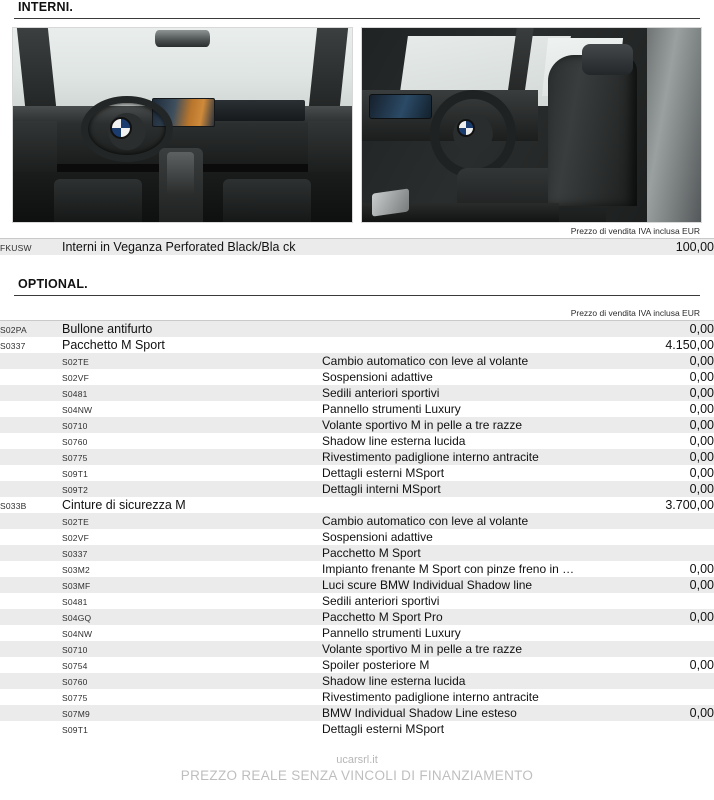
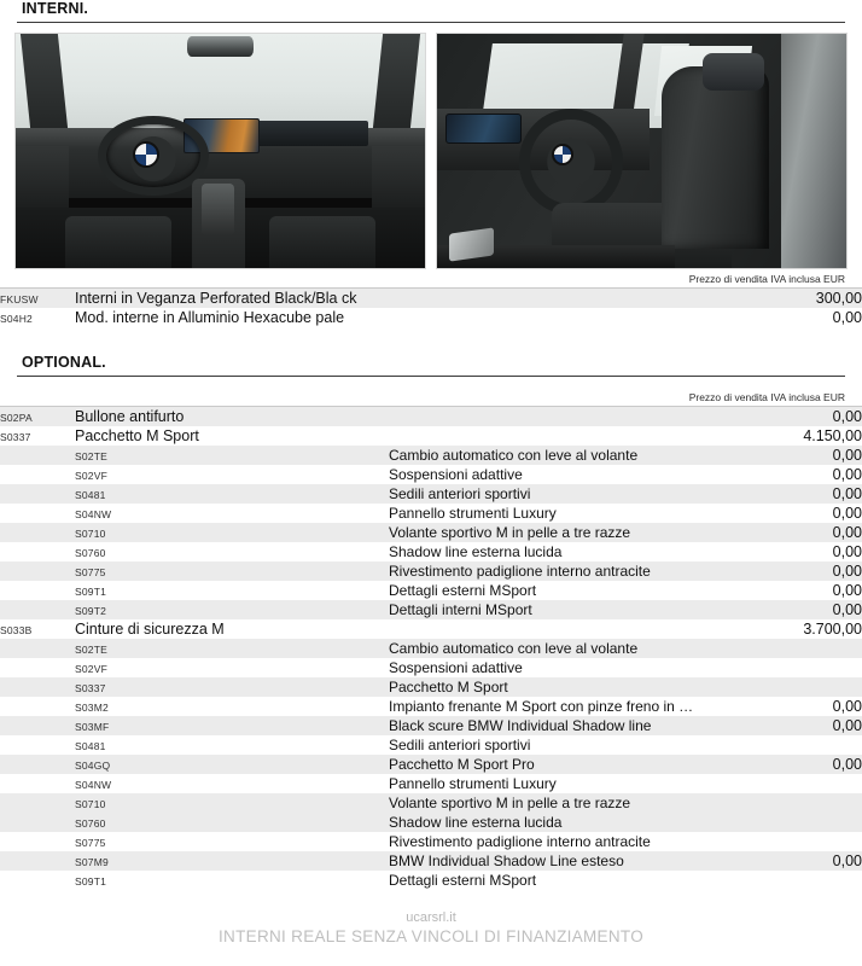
  INTERNI.
  Prezzo di vendita IVA inclusa EUR
- FKUSW	Interni in Veganza Perforated Black/Bla ck	100,00
+ FKUSW	Interni in Veganza Perforated Black/Bla ck	300,00
+ S04H2	Mod. interne in Alluminio Hexacube pale	0,00
  OPTIONAL.
  Prezzo di vendita IVA inclusa EUR
  S02PA	Bullone antifurto	0,00
  S0337	Pacchetto M Sport	4.150,00
  	S02TE	Cambio automatico con leve al volante	0,00
  	S02VF	Sospensioni adattive	0,00
  	S0481	Sedili anteriori sportivi	0,00
  	S04NW	Pannello strumenti Luxury	0,00
  	S0710	Volante sportivo M in pelle a tre razze	0,00
  	S0760	Shadow line esterna lucida	0,00
  	S0775	Rivestimento padiglione interno antracite	0,00
  	S09T1	Dettagli esterni MSport	0,00
  	S09T2	Dettagli interni MSport	0,00
  S033B	Cinture di sicurezza M	3.700,00
  	S02TE	Cambio automatico con leve al volante
  	S02VF	Sospensioni adattive
  	S0337	Pacchetto M Sport
  	S03M2	Impianto frenante M Sport con pinze freno in Red	0,00
- 	S03MF	Luci scure BMW Individual Shadow line	0,00
+ 	S03MF	Black scure BMW Individual Shadow line	0,00
  	S0481	Sedili anteriori sportivi
  	S04GQ	Pacchetto M Sport Pro	0,00
  	S04NW	Pannello strumenti Luxury
  	S0710	Volante sportivo M in pelle a tre razze
- 	S0754	Spoiler posteriore M	0,00
  	S0760	Shadow line esterna lucida
  	S0775	Rivestimento padiglione interno antracite
  	S07M9	BMW Individual Shadow Line esteso	0,00
  	S09T1	Dettagli esterni MSport
  ucarsrl.it
- PREZZO REALE SENZA VINCOLI DI FINANZIAMENTO
+ INTERNI REALE SENZA VINCOLI DI FINANZIAMENTO
